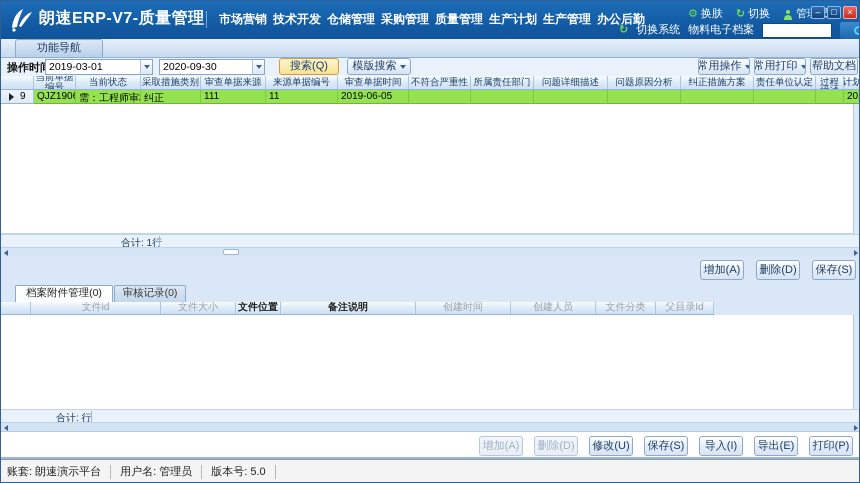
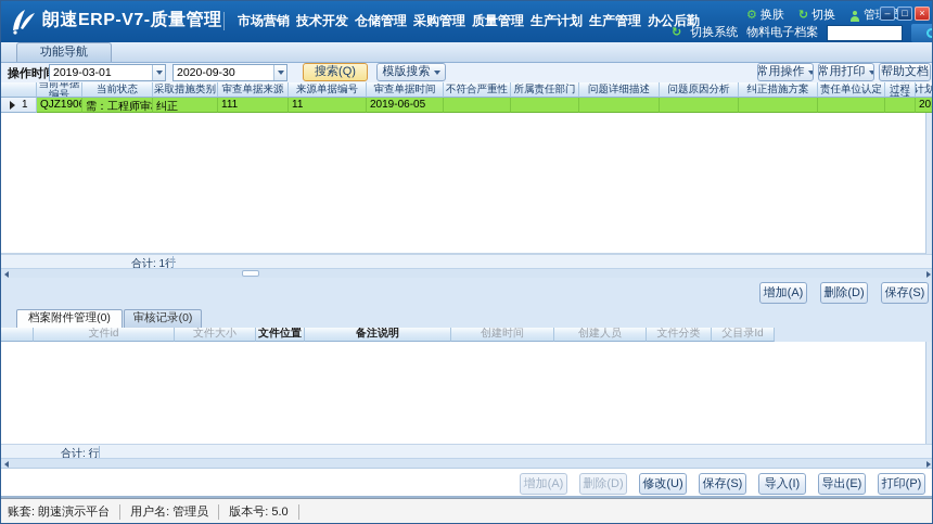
  朗速ERP-V7-质量管理
  市场营销
  技术开发
  仓储管理
  采购管理
  质量管理
  生产计划
  生产管理
  办公后勤
  ⚙
  换肤
  ↻
  切换
  –
  □
  ×
  ↻
  切换系统
  物料电子档案
  功能导航
  操作时
  2019-03-01
  2020-09-30
  搜索(Q)
  模版搜索
  常用操作
  常用打印
  帮助文档
  当前单据编号
  当前状态
  采取措施类别
  审查单据来源
  来源单据编号
  审查单据时间
  不符合严重性
  所属责任部门
  问题详细描述
  问题原因分析
  纠正措施方案
  责任单位认定
  计划
- 9
+ 1
  需：工程师审
  纠正
  111
  11
  2019-06-05
  合计: 1行
  增加(A)
  删除(D)
  保存(S)
  档案附件管理(0)
  审核记录(0)
  文件id
  文件大小
  文件位置
  备注说明
  创建时间
  创建人员
  文件分类
  父目录Id
  合计: 行
  增加(A)
  删除(D)
  修改(U)
  保存(S)
  导入(I)
  导出(E)
  打印(P)
  账套: 朗速演示平台
  用户名: 管理员
  版本号: 5.0
